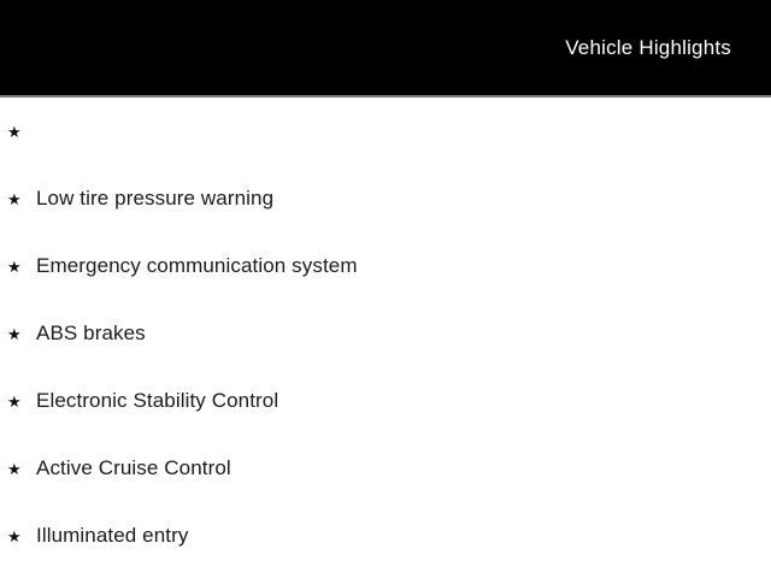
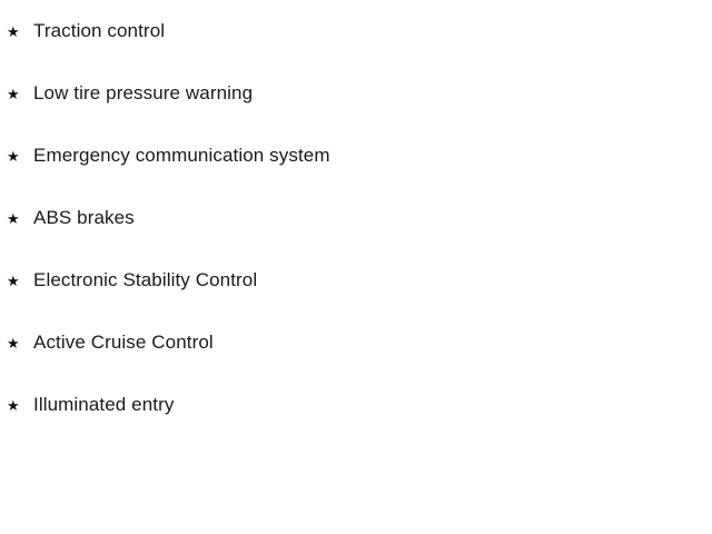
- Vehicle Highlights
  ★
+ Traction control
  ★
  Low tire pressure warning
  ★
  Emergency communication system
  ★
  ABS brakes
  ★
  Electronic Stability Control
  ★
  Active Cruise Control
  ★
  Illuminated entry
